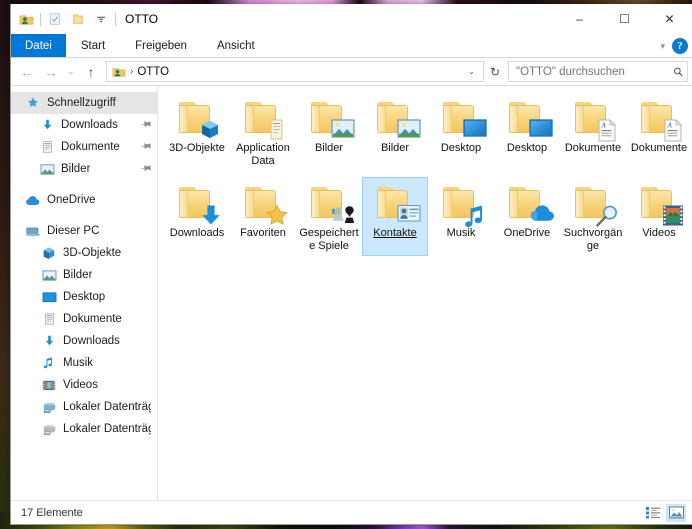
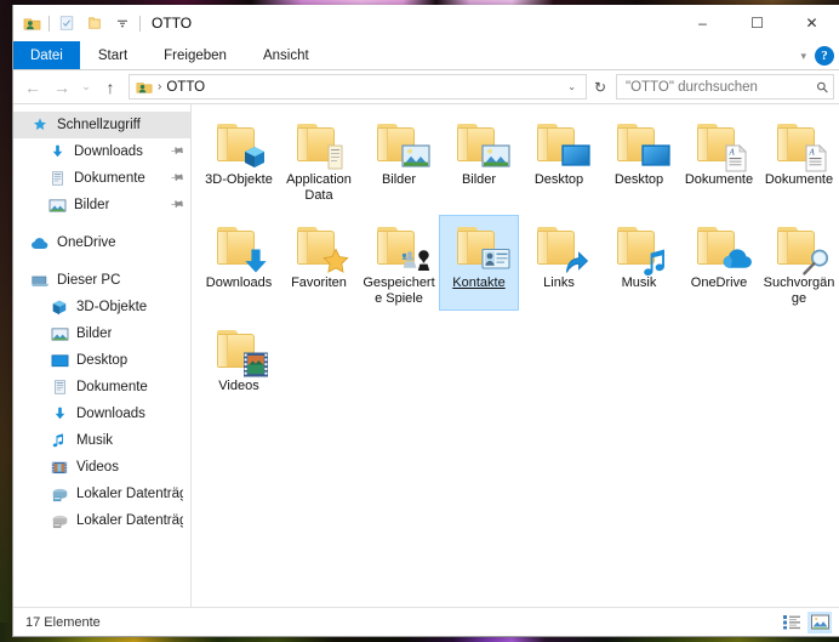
  OTTO
  –
  ☐
  ✕
  Datei
  Start
  Freigeben
  Ansicht
  ▾
  ?
  ←
  →
  ⌄
  ↑
  ›
  OTTO
  ⌄
  ↻
  "OTTO" durchsuchen
  Schnellzugriff
  Downloads
  Dokumente
  Bilder
  OneDrive
  Dieser PC
  3D-Objekte
  Bilder
  Desktop
  Dokumente
  Downloads
  Musik
  Videos
  Lokaler Datenträ
  Lokaler Datenträ
  3D-Objekte
  Application Data
  Bilder
  Bilder
  Desktop
  Desktop
  A
  Dokumente
  A
  Dokumente
  Downloads
  Favoriten
  Gespeicherte Spiele
  Kontakte
+ Links
  Musik
  OneDrive
  Suchvorgänge
  Videos
  17 Elemente
